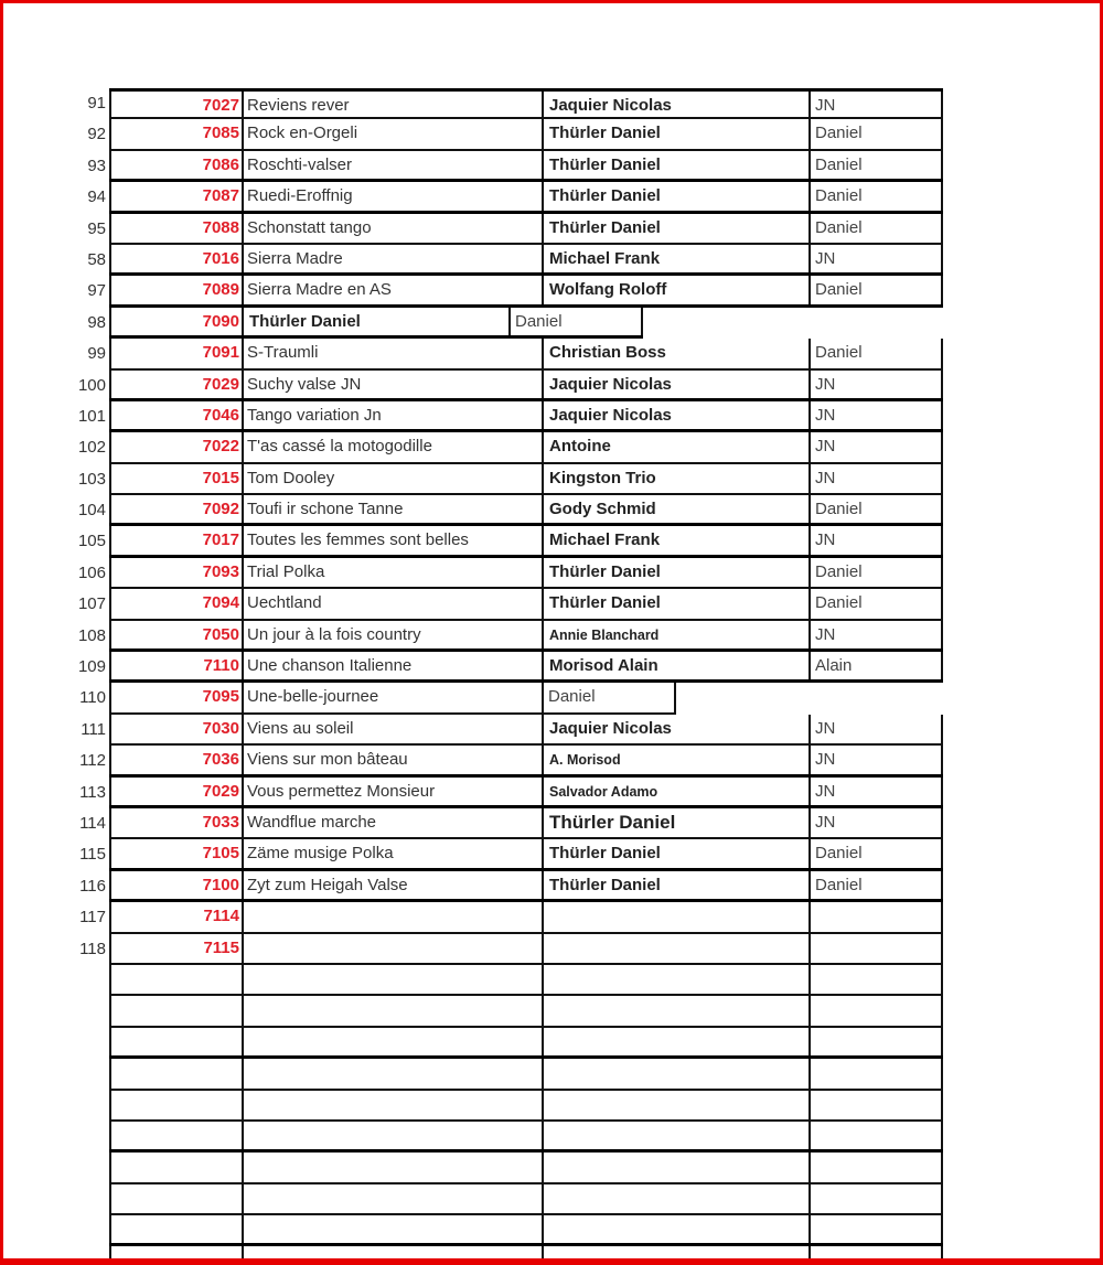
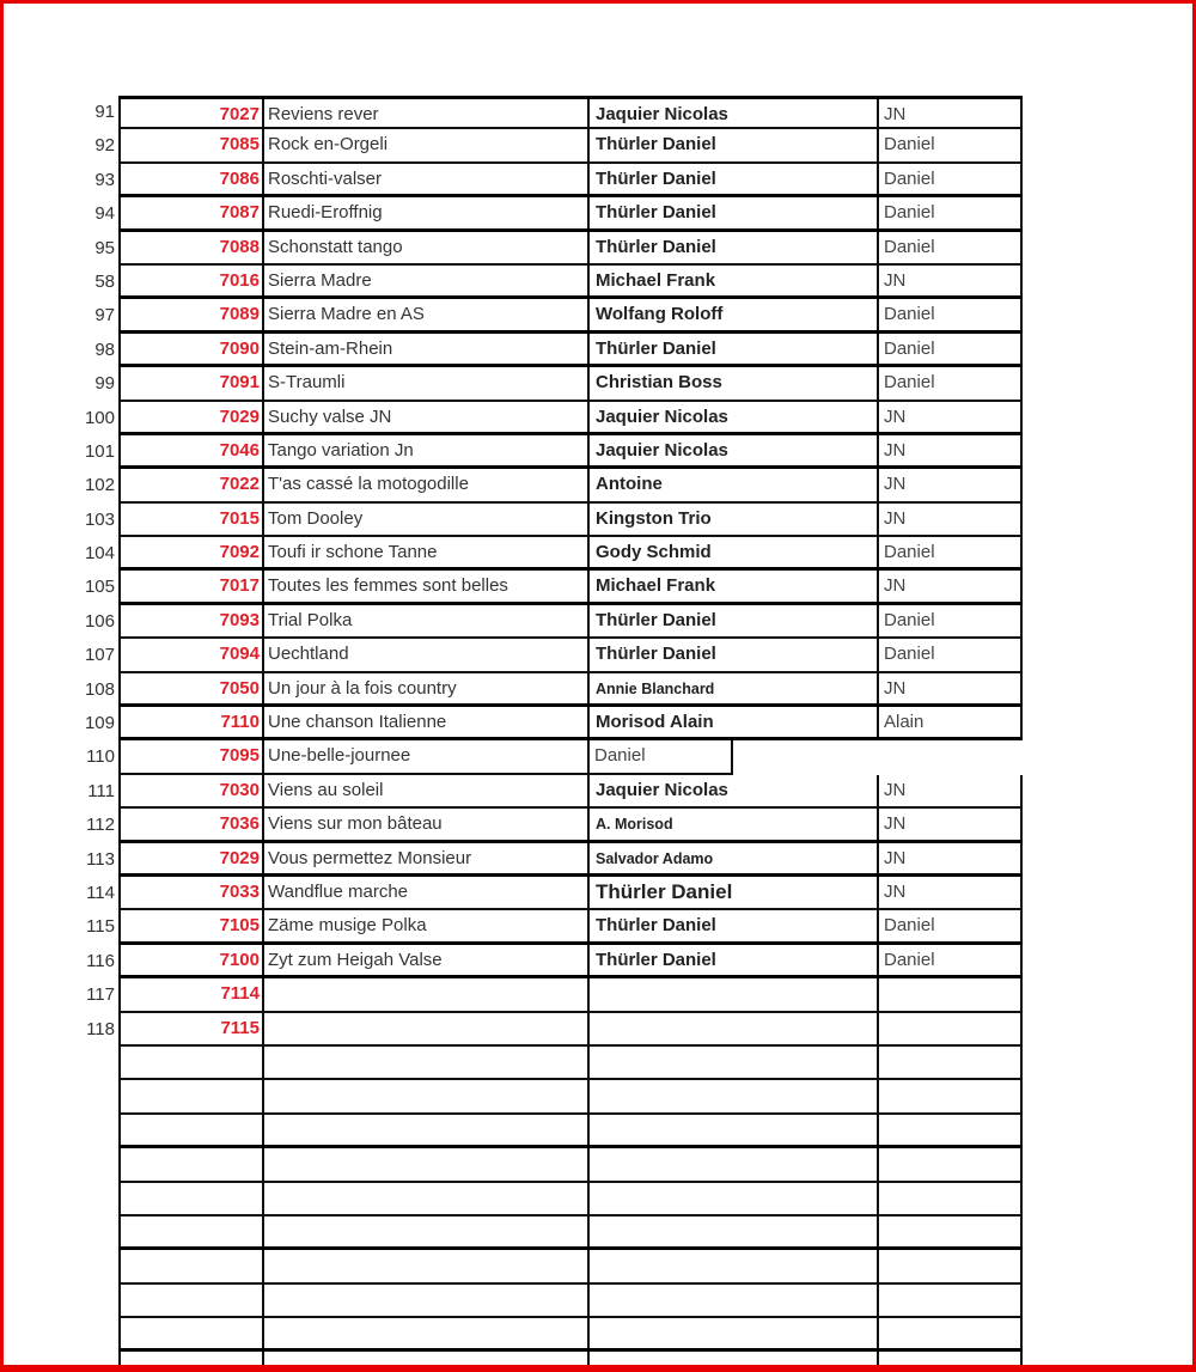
  91
  7027
  Reviens rever
  Jaquier Nicolas
  JN
  92
  7085
  Rock en-Orgeli
  Thürler Daniel
  Daniel
  93
  7086
  Roschti-valser
  Thürler Daniel
  Daniel
  94
  7087
  Ruedi-Eroffnig
  Thürler Daniel
  Daniel
  95
  7088
  Schonstatt tango
  Thürler Daniel
  Daniel
  58
  7016
  Sierra Madre
  Michael Frank
  JN
  97
  7089
  Sierra Madre en AS
  Wolfang Roloff
  Daniel
  98
  7090
+ Stein-am-Rhein
  Thürler Daniel
  Daniel
  99
  7091
  S-Traumli
  Christian Boss
  Daniel
  100
  7029
  Suchy valse JN
  Jaquier Nicolas
  JN
  101
  7046
  Tango variation Jn
  Jaquier Nicolas
  JN
  102
  7022
  T'as cassé la motogodille
  Antoine
  JN
  103
  7015
  Tom Dooley
  Kingston Trio
  JN
  104
  7092
  Toufi ir schone Tanne
  Gody Schmid
  Daniel
  105
  7017
  Toutes les femmes sont belles
  Michael Frank
  JN
  106
  7093
  Trial Polka
  Thürler Daniel
  Daniel
  107
  7094
  Uechtland
  Thürler Daniel
  Daniel
  108
  7050
  Un jour à la fois country
  Annie Blanchard
  JN
  109
  7110
  Une chanson Italienne
  Morisod Alain
  Alain
  110
  7095
  Une-belle-journee
  Daniel
  111
  7030
  Viens au soleil
  Jaquier Nicolas
  JN
  112
  7036
  Viens sur mon bâteau
  A. Morisod
  JN
  113
  7029
  Vous permettez Monsieur
  Salvador Adamo
  JN
  114
  7033
  Wandflue marche
  Thürler Daniel
  JN
  115
  7105
  Zäme musige Polka
  Thürler Daniel
  Daniel
  116
  7100
  Zyt zum Heigah Valse
  Thürler Daniel
  Daniel
  117
  7114
  118
  7115
